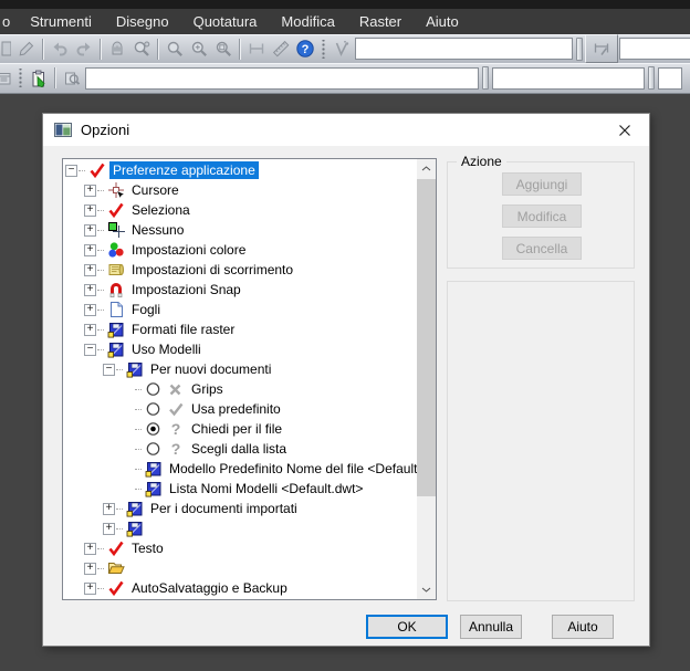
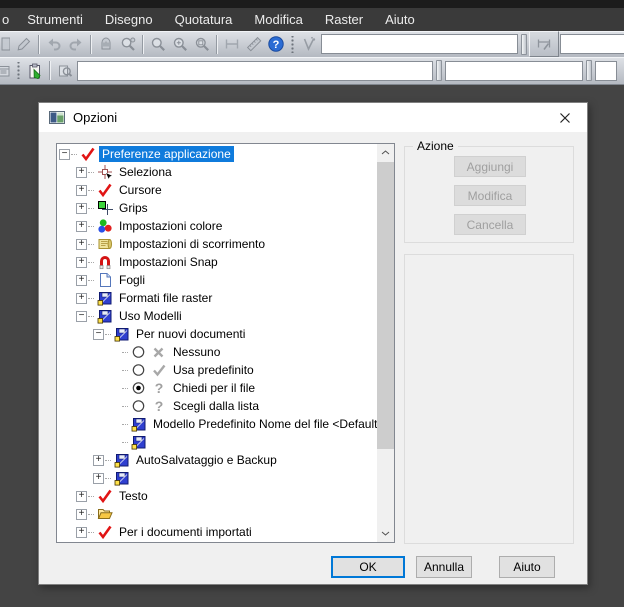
  o
  Strumenti
  Disegno
  Quotatura
  Modifica
  Raster
  Aiuto
  ?
  Opzioni
  −
  Preferenze applicazione
  +
- Cursore
+ Seleziona
  +
- Seleziona
+ Cursore
  +
- Nessuno
+ Grips
  +
  Impostazioni colore
  +
  Impostazioni di scorrimento
  +
  Impostazioni Snap
  +
  Fogli
  +
  Formati file raster
  −
  Uso Modelli
  −
  Per nuovi documenti
- Grips
+ Nessuno
  Usa predefinito
  ?
  Chiedi per il file
  ?
  Scegli dalla lista
  Modello Predefinito Nome del file <Default
- Lista Nomi Modelli <Default.dwt>
  +
- Per i documenti importati
+ AutoSalvataggio e Backup
  +
  +
  Testo
  +
  +
- AutoSalvataggio e Backup
+ Per i documenti importati
  Azione
  Aggiungi
  Modifica
  Cancella
  OK
  Annulla
  Aiuto
